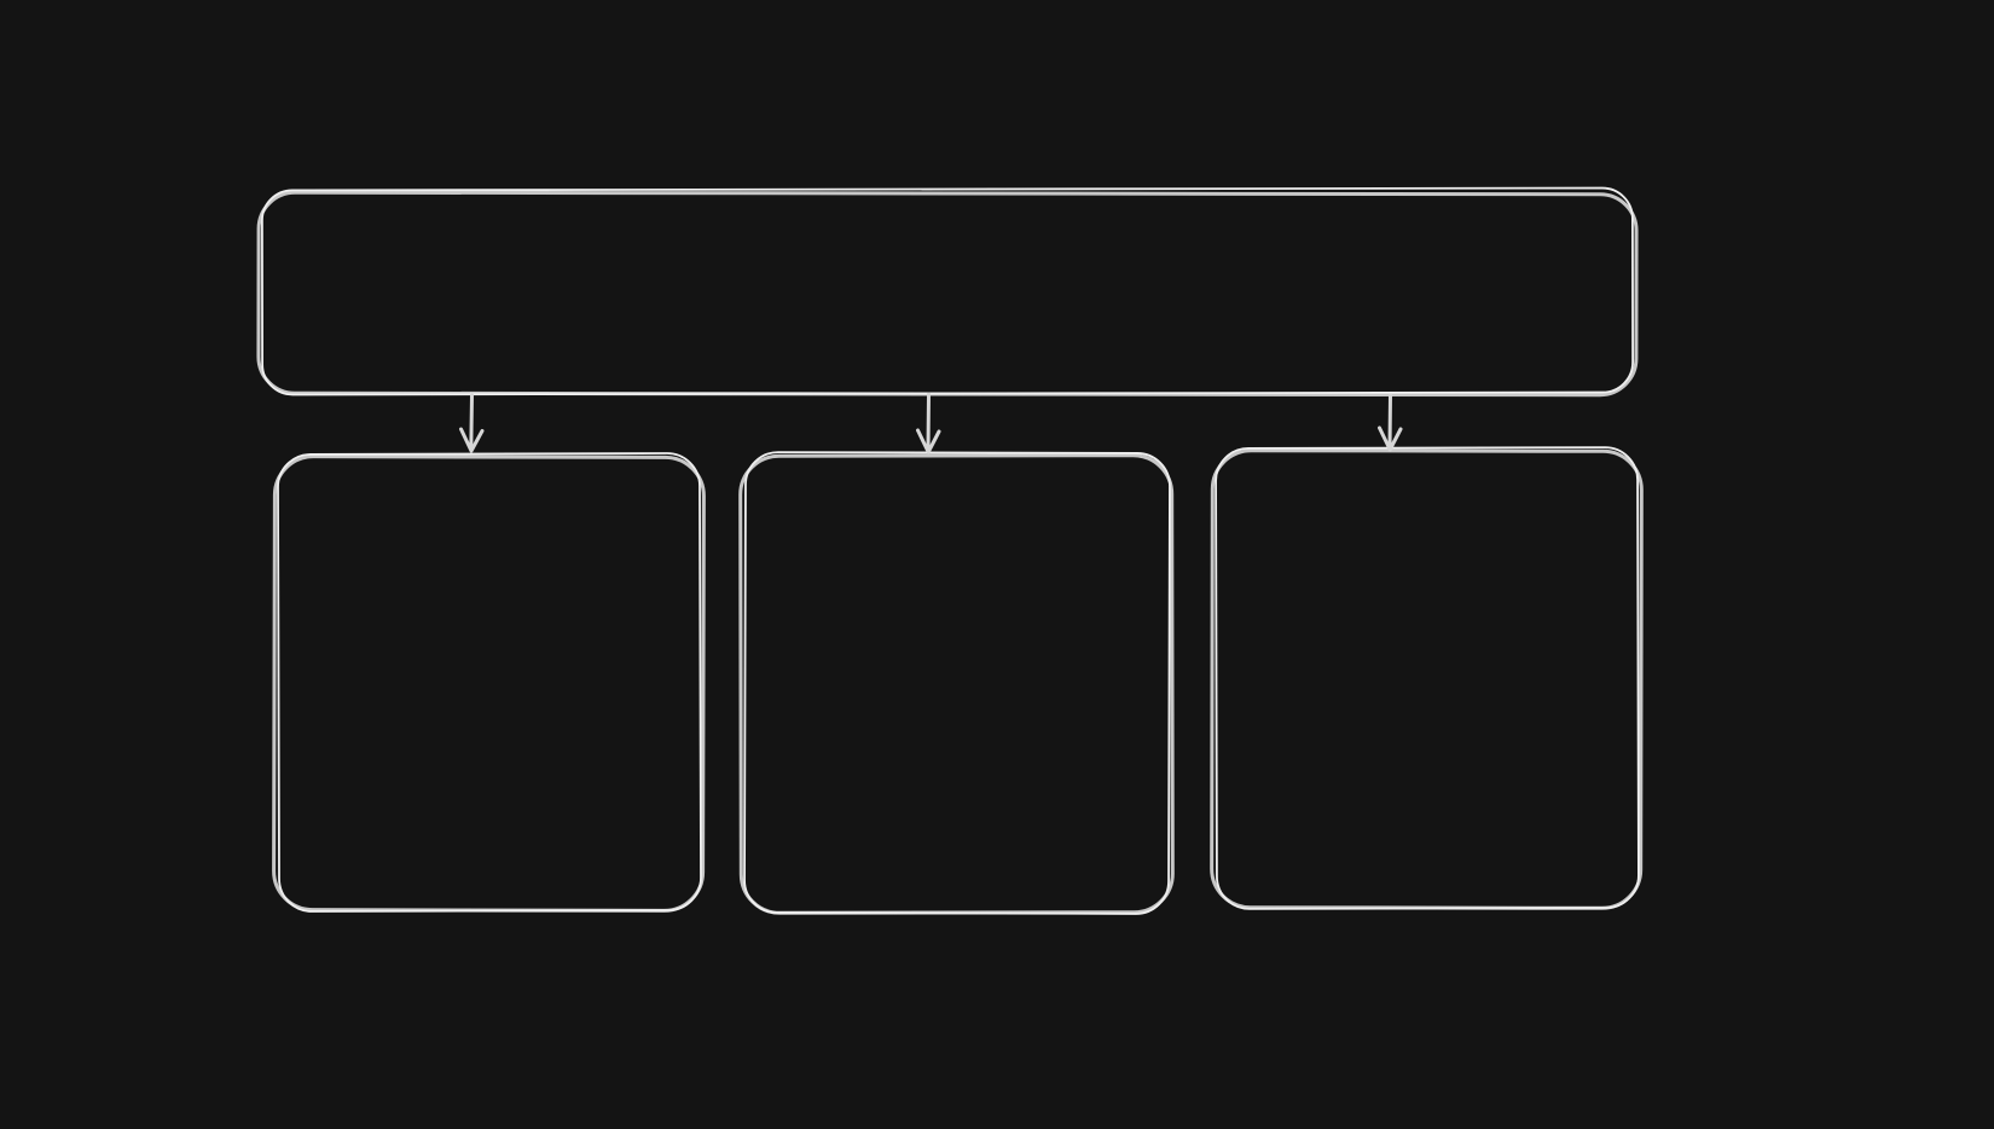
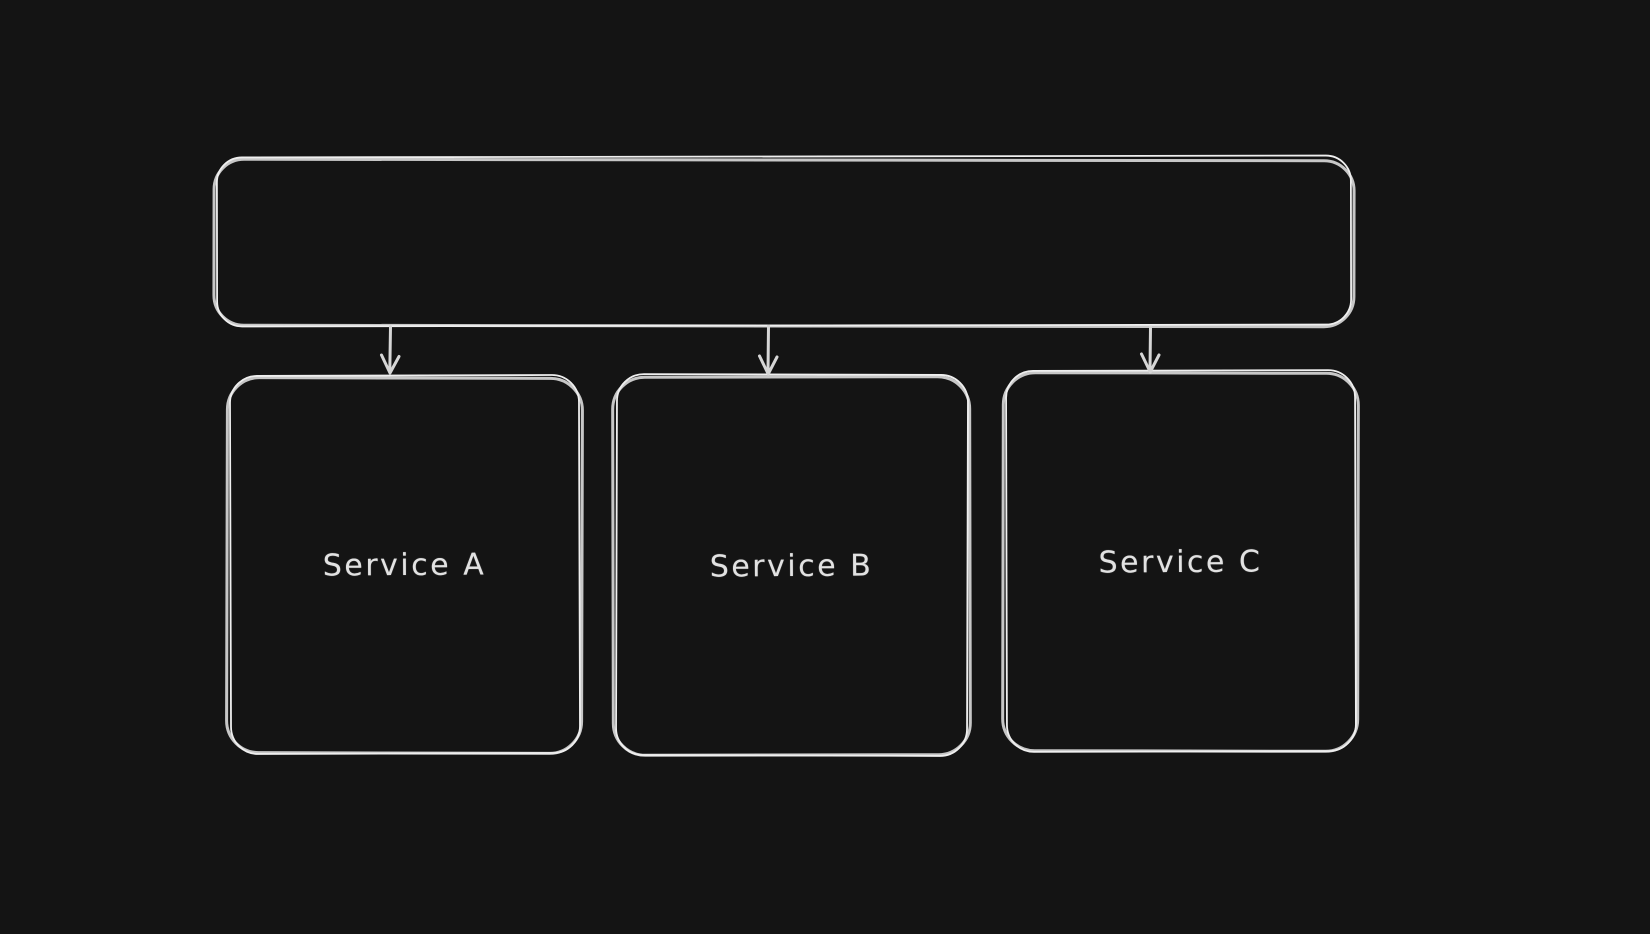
+ Service A
+ Service B
+ Service C
